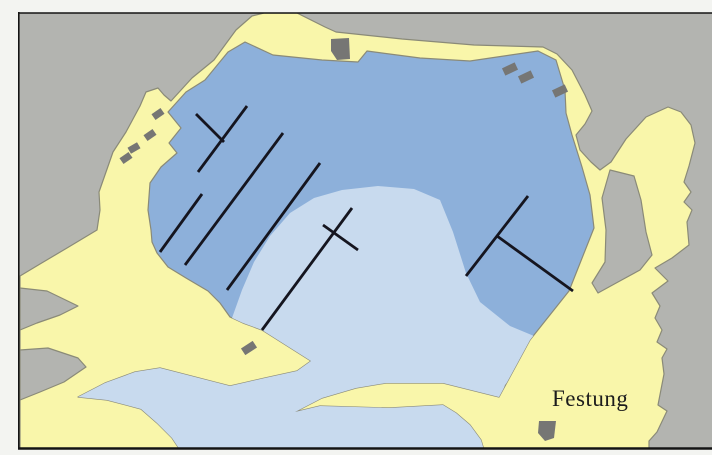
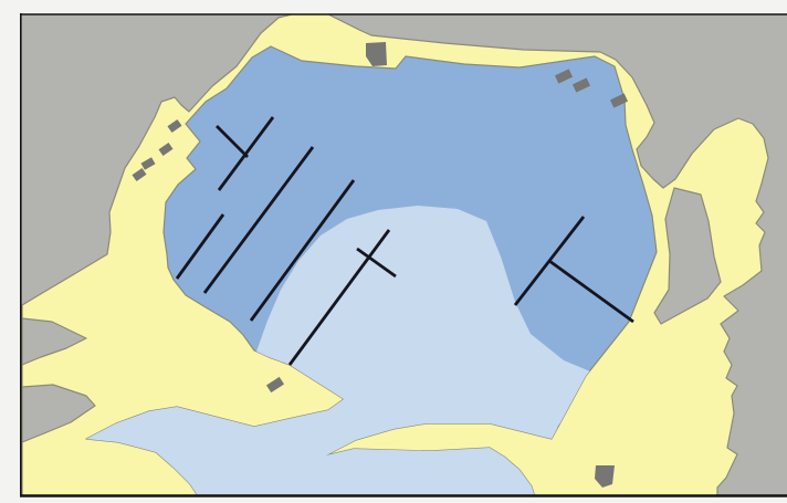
- Festung
